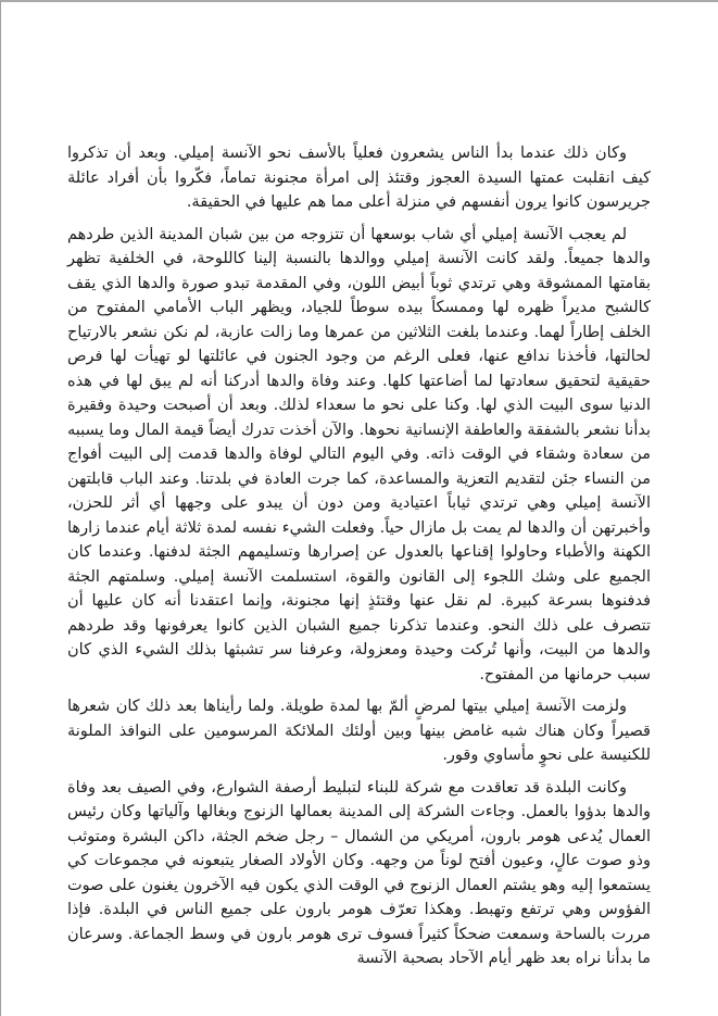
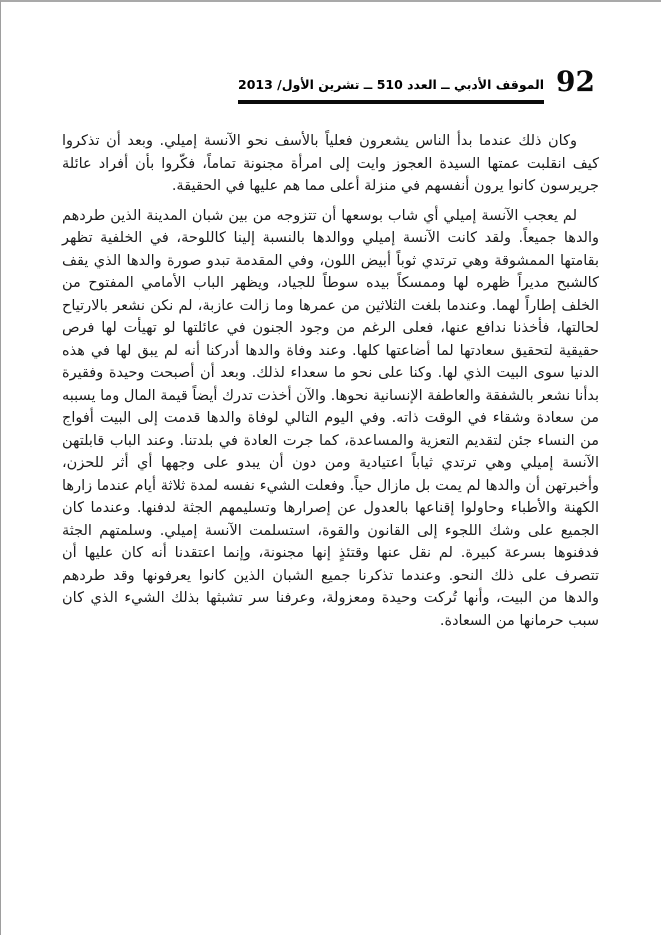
+ الموقف الأدبي ــ العدد 510 ــ تشرين الأول/ 2013
+ 92
- وكان ذلك عندما بدأ الناس يشعرون فعلياً بالأسف نحو الآنسة إميلي. وبعد أن تذكروا كيف انقلبت عمتها السيدة العجوز وقتئذ إلى امرأة مجنونة تماماً، فكّروا بأن أفراد عائلة جريرسون كانوا يرون أنفسهم في منزلة أعلى مما هم عليها في الحقيقة.
+ وكان ذلك عندما بدأ الناس يشعرون فعلياً بالأسف نحو الآنسة إميلي. وبعد أن تذكروا كيف انقلبت عمتها السيدة العجوز وايت إلى امرأة مجنونة تماماً، فكّروا بأن أفراد عائلة جريرسون كانوا يرون أنفسهم في منزلة أعلى مما هم عليها في الحقيقة.
- لم يعجب الآنسة إميلي أي شاب بوسعها أن تتزوجه من بين شبان المدينة الذين طردهم والدها جميعاً. ولقد كانت الآنسة إميلي ووالدها بالنسبة إلينا كاللوحة، في الخلفية تظهر بقامتها الممشوقة وهي ترتدي ثوباً أبيض اللون، وفي المقدمة تبدو صورة والدها الذي يقف كالشبح مديراً ظهره لها وممسكاً بيده سوطاً للجياد، ويظهر الباب الأمامي المفتوح من الخلف إطاراً لهما. وعندما بلغت الثلاثين من عمرها وما زالت عازبة، لم نكن نشعر بالارتياح لحالتها، فأخذنا ندافع عنها، فعلى الرغم من وجود الجنون في عائلتها لو تهيأت لها فرص حقيقية لتحقيق سعادتها لما أضاعتها كلها. وعند وفاة والدها أدركنا أنه لم يبق لها في هذه الدنيا سوى البيت الذي لها. وكنا على نحو ما سعداء لذلك. وبعد أن أصبحت وحيدة وفقيرة بدأنا نشعر بالشفقة والعاطفة الإنسانية نحوها. والآن أخذت تدرك أيضاً قيمة المال وما يسببه من سعادة وشقاء في الوقت ذاته. وفي اليوم التالي لوفاة والدها قدمت إلى البيت أفواج من النساء جئن لتقديم التعزية والمساعدة، كما جرت العادة في بلدتنا. وعند الباب قابلتهن الآنسة إميلي وهي ترتدي ثياباً اعتيادية ومن دون أن يبدو على وجهها أي أثر للحزن، وأخبرتهن أن والدها لم يمت بل مازال حياً. وفعلت الشيء نفسه لمدة ثلاثة أيام عندما زارها الكهنة والأطباء وحاولوا إقناعها بالعدول عن إصرارها وتسليمهم الجثة لدفنها. وعندما كان الجميع على وشك اللجوء إلى القانون والقوة، استسلمت الآنسة إميلي. وسلمتهم الجثة فدفنوها بسرعة كبيرة. لم نقل عنها وقتئذٍ إنها مجنونة، وإنما اعتقدنا أنه كان عليها أن تتصرف على ذلك النحو. وعندما تذكرنا جميع الشبان الذين كانوا يعرفونها وقد طردهم والدها من البيت، وأنها تُركت وحيدة ومعزولة، وعرفنا سر تشبثها بذلك الشيء الذي كان سبب حرمانها من المفتوح.
+ لم يعجب الآنسة إميلي أي شاب بوسعها أن تتزوجه من بين شبان المدينة الذين طردهم والدها جميعاً. ولقد كانت الآنسة إميلي ووالدها بالنسبة إلينا كاللوحة، في الخلفية تظهر بقامتها الممشوقة وهي ترتدي ثوباً أبيض اللون، وفي المقدمة تبدو صورة والدها الذي يقف كالشبح مديراً ظهره لها وممسكاً بيده سوطاً للجياد، ويظهر الباب الأمامي المفتوح من الخلف إطاراً لهما. وعندما بلغت الثلاثين من عمرها وما زالت عازبة، لم نكن نشعر بالارتياح لحالتها، فأخذنا ندافع عنها، فعلى الرغم من وجود الجنون في عائلتها لو تهيأت لها فرص حقيقية لتحقيق سعادتها لما أضاعتها كلها. وعند وفاة والدها أدركنا أنه لم يبق لها في هذه الدنيا سوى البيت الذي لها. وكنا على نحو ما سعداء لذلك. وبعد أن أصبحت وحيدة وفقيرة بدأنا نشعر بالشفقة والعاطفة الإنسانية نحوها. والآن أخذت تدرك أيضاً قيمة المال وما يسببه من سعادة وشقاء في الوقت ذاته. وفي اليوم التالي لوفاة والدها قدمت إلى البيت أفواج من النساء جئن لتقديم التعزية والمساعدة، كما جرت العادة في بلدتنا. وعند الباب قابلتهن الآنسة إميلي وهي ترتدي ثياباً اعتيادية ومن دون أن يبدو على وجهها أي أثر للحزن، وأخبرتهن أن والدها لم يمت بل مازال حياً. وفعلت الشيء نفسه لمدة ثلاثة أيام عندما زارها الكهنة والأطباء وحاولوا إقناعها بالعدول عن إصرارها وتسليمهم الجثة لدفنها. وعندما كان الجميع على وشك اللجوء إلى القانون والقوة، استسلمت الآنسة إميلي. وسلمتهم الجثة فدفنوها بسرعة كبيرة. لم نقل عنها وقتئذٍ إنها مجنونة، وإنما اعتقدنا أنه كان عليها أن تتصرف على ذلك النحو. وعندما تذكرنا جميع الشبان الذين كانوا يعرفونها وقد طردهم والدها من البيت، وأنها تُركت وحيدة ومعزولة، وعرفنا سر تشبثها بذلك الشيء الذي كان سبب حرمانها من السعادة.
- ولزمت الآنسة إميلي بيتها لمرضٍ ألمّ بها لمدة طويلة. ولما رأيناها بعد ذلك كان شعرها قصيراً وكان هناك شبه غامض بينها وبين أولئك الملائكة المرسومين على النوافذ الملونة للكنيسة على نحوٍ مأساوي وقور.
- وكانت البلدة قد تعاقدت مع شركة للبناء لتبليط أرصفة الشوارع، وفي الصيف بعد وفاة والدها بدؤوا بالعمل. وجاءت الشركة إلى المدينة بعمالها الزنوج وبغالها وآلياتها وكان رئيس العمال يُدعى هومر بارون، أمريكي من الشمال – رجل ضخم الجثة، داكن البشرة ومتوثب وذو صوت عالٍ، وعيون أفتح لوناً من وجهه. وكان الأولاد الصغار يتبعونه في مجموعات كي يستمعوا إليه وهو يشتم العمال الزنوج في الوقت الذي يكون فيه الآخرون يغنون على صوت الفؤوس وهي ترتفع وتهبط. وهكذا تعرّف هومر بارون على جميع الناس في البلدة. فإذا مررت بالساحة وسمعت ضحكاً كثيراً فسوف ترى هومر بارون في وسط الجماعة. وسرعان ما بدأنا نراه بعد ظهر أيام الآحاد بصحبة الآنسة
